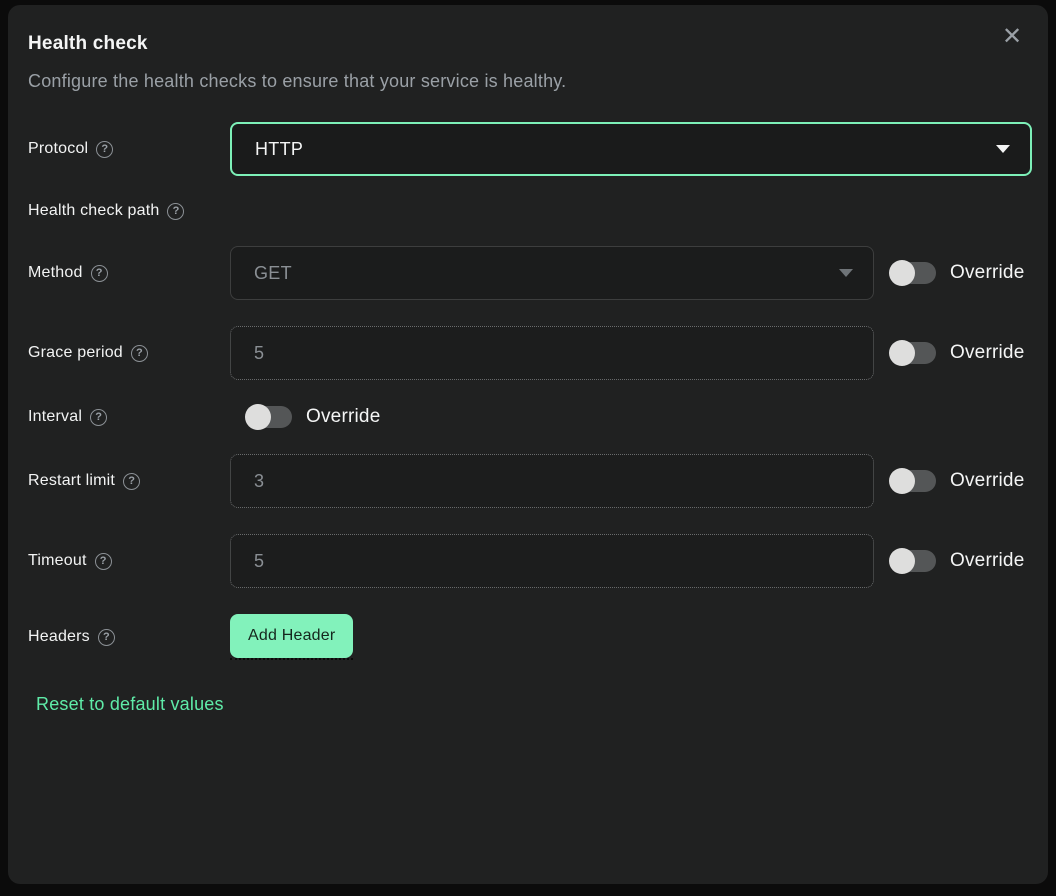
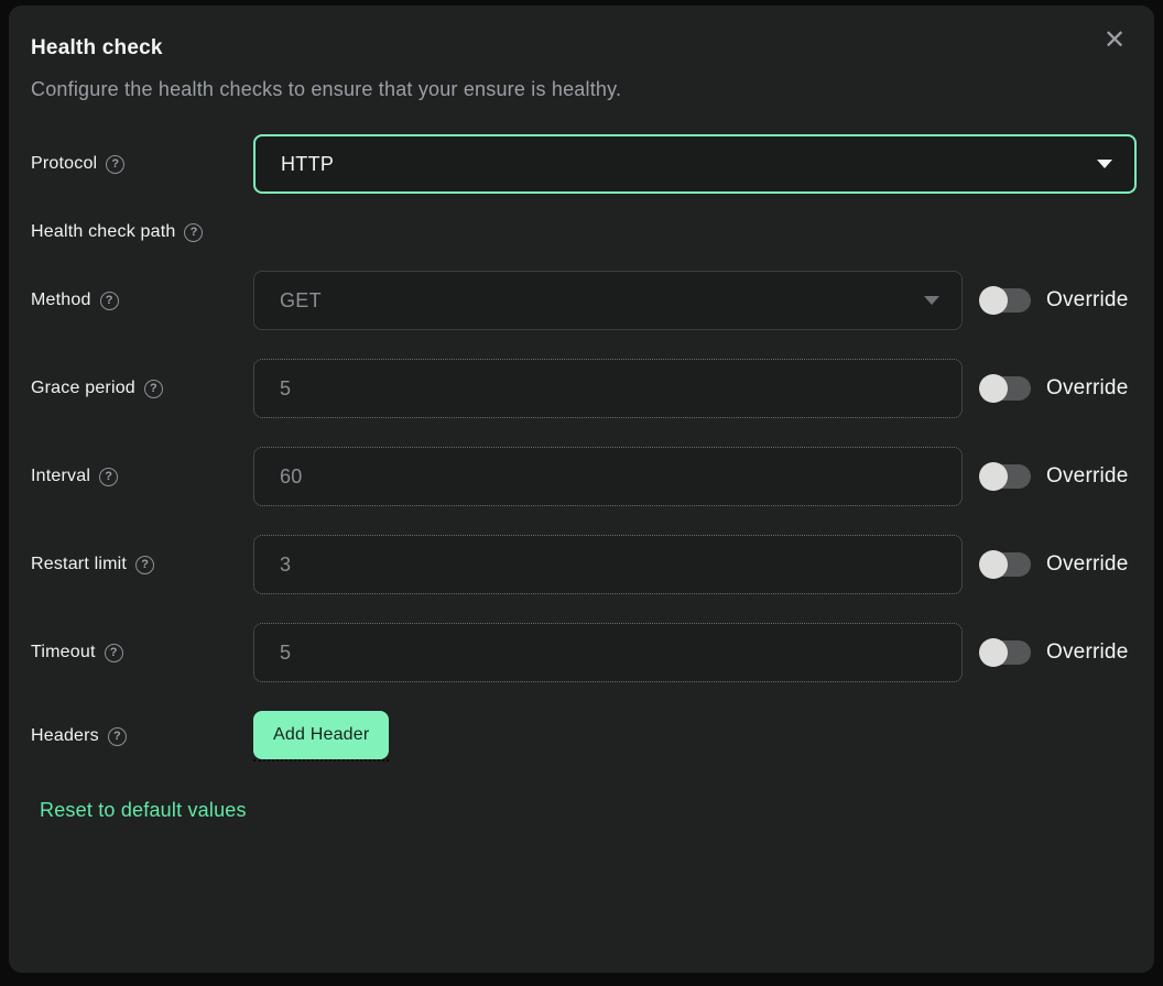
  Health check
  ✕
- Configure the health checks to ensure that your service is healthy.
+ Configure the health checks to ensure that your ensure is healthy.
  Protocol
  ?
  HTTP
  Health check path
  ?
  Method
  ?
  GET
  Override
  Grace period
  ?
  5
  Override
  Interval
  ?
+ 60
  Override
  Restart limit
  ?
  3
  Override
  Timeout
  ?
  5
  Override
  Headers
  ?
  Add Header
  Reset to default values
